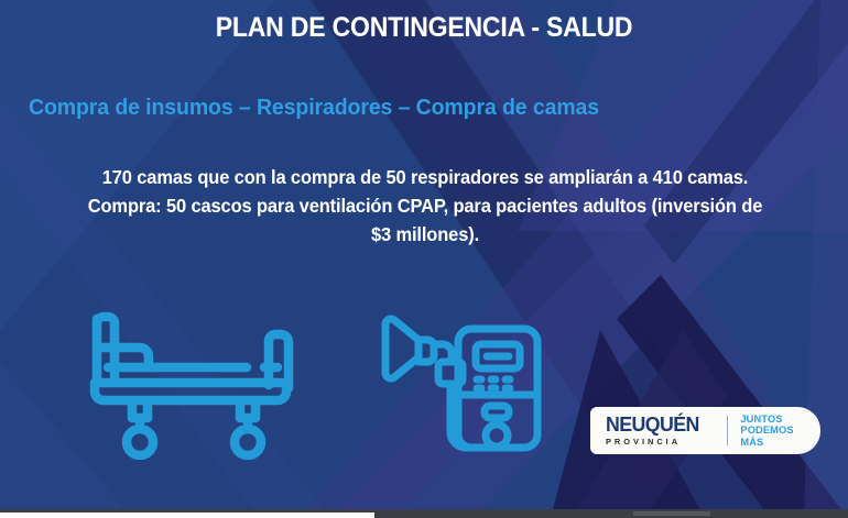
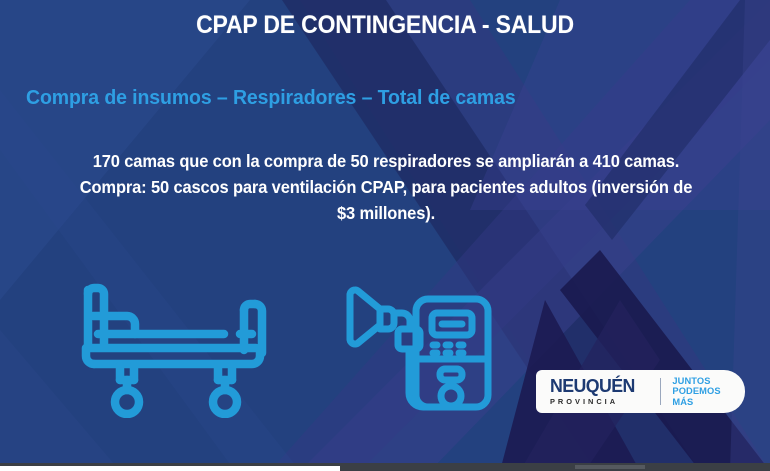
- PLAN DE CONTINGENCIA - SALUD
+ CPAP DE CONTINGENCIA - SALUD
- Compra de insumos – Respiradores – Compra de camas
+ Compra de insumos – Respiradores – Total de camas
  170 camas que con la compra de 50 respiradores se ampliarán a 410 camas.
  Compra: 50 cascos para ventilación CPAP, para pacientes adultos (inversión de
  $3 millones).
  NEUQUÉN
  PROVINCIA
  JUNTOS
  PODEMOS
  MÁS
